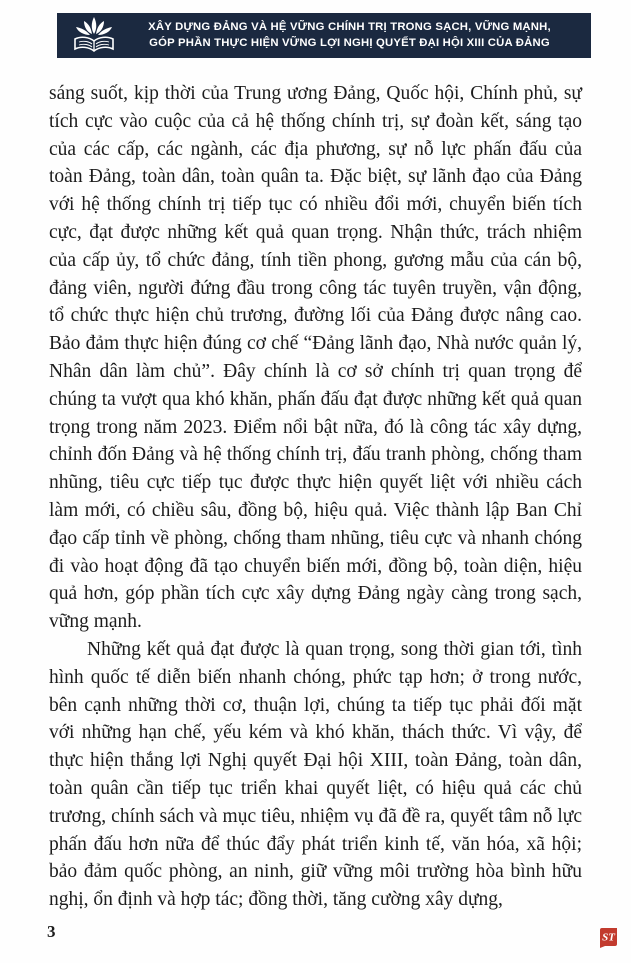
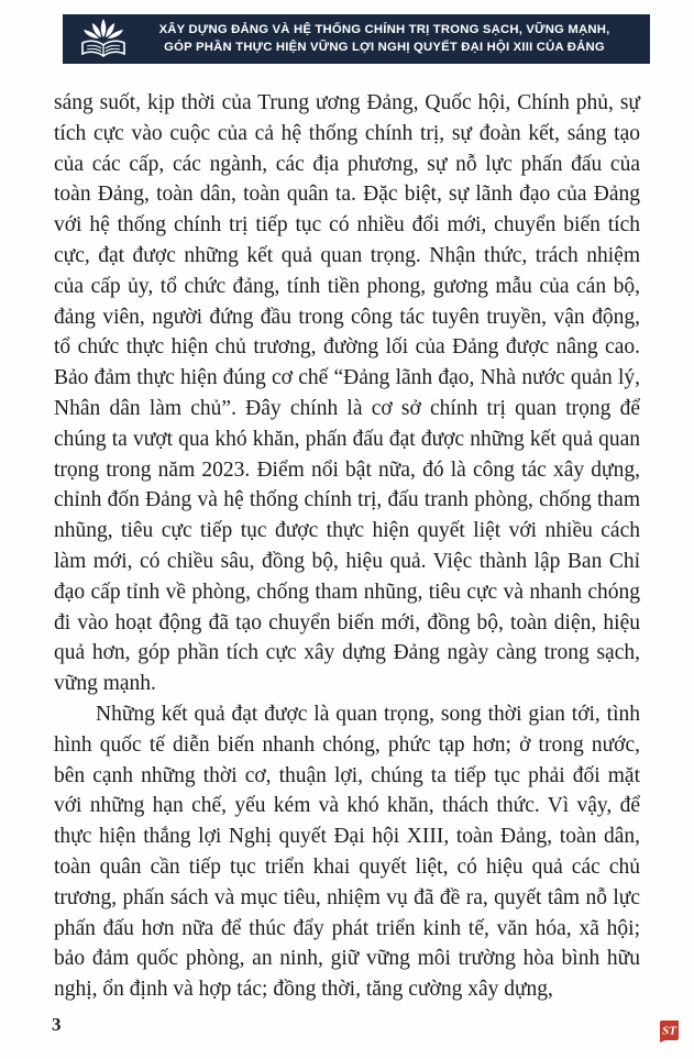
- XÂY DỰNG ĐẢNG VÀ HỆ VỮNG CHÍNH TRỊ TRONG SẠCH, VỮNG MẠNH,
+ XÂY DỰNG ĐẢNG VÀ HỆ THỐNG CHÍNH TRỊ TRONG SẠCH, VỮNG MẠNH,
  GÓP PHẦN THỰC HIỆN VỮNG LỢI NGHỊ QUYẾT ĐẠI HỘI XIII CỦA ĐẢNG
  sáng suốt, kịp thời của Trung ương Đảng, Quốc hội, Chính phủ, sự tích cực vào cuộc của cả hệ thống chính trị, sự đoàn kết, sáng tạo của các cấp, các ngành, các địa phương, sự nỗ lực phấn đấu của toàn Đảng, toàn dân, toàn quân ta. Đặc biệt, sự lãnh đạo của Đảng với hệ thống chính trị tiếp tục có nhiều đổi mới, chuyển biến tích cực, đạt được những kết quả quan trọng. Nhận thức, trách nhiệm của cấp ủy, tổ chức đảng, tính tiền phong, gương mẫu của cán bộ, đảng viên, người đứng đầu trong công tác tuyên truyền, vận động, tổ chức thực hiện chủ trương, đường lối của Đảng được nâng cao. Bảo đảm thực hiện đúng cơ chế “Đảng lãnh đạo, Nhà nước quản lý, Nhân dân làm chủ”. Đây chính là cơ sở chính trị quan trọng để chúng ta vượt qua khó khăn, phấn đấu đạt được những kết quả quan trọng trong năm 2023. Điểm nổi bật nữa, đó là công tác xây dựng, chỉnh đốn Đảng và hệ thống chính trị, đấu tranh phòng, chống tham nhũng, tiêu cực tiếp tục được thực hiện quyết liệt với nhiều cách làm mới, có chiều sâu, đồng bộ, hiệu quả. Việc thành lập Ban Chỉ đạo cấp tỉnh về phòng, chống tham nhũng, tiêu cực và nhanh chóng đi vào hoạt động đã tạo chuyển biến mới, đồng bộ, toàn diện, hiệu quả hơn, góp phần tích cực xây dựng Đảng ngày càng trong sạch, vững mạnh.
- Những kết quả đạt được là quan trọng, song thời gian tới, tình hình quốc tế diễn biến nhanh chóng, phức tạp hơn; ở trong nước, bên cạnh những thời cơ, thuận lợi, chúng ta tiếp tục phải đối mặt với những hạn chế, yếu kém và khó khăn, thách thức. Vì vậy, để thực hiện thắng lợi Nghị quyết Đại hội XIII, toàn Đảng, toàn dân, toàn quân cần tiếp tục triển khai quyết liệt, có hiệu quả các chủ trương, chính sách và mục tiêu, nhiệm vụ đã đề ra, quyết tâm nỗ lực phấn đấu hơn nữa để thúc đẩy phát triển kinh tế, văn hóa, xã hội; bảo đảm quốc phòng, an ninh, giữ vững môi trường hòa bình hữu nghị, ổn định và hợp tác; đồng thời, tăng cường xây dựng,
+ Những kết quả đạt được là quan trọng, song thời gian tới, tình hình quốc tế diễn biến nhanh chóng, phức tạp hơn; ở trong nước, bên cạnh những thời cơ, thuận lợi, chúng ta tiếp tục phải đối mặt với những hạn chế, yếu kém và khó khăn, thách thức. Vì vậy, để thực hiện thắng lợi Nghị quyết Đại hội XIII, toàn Đảng, toàn dân, toàn quân cần tiếp tục triển khai quyết liệt, có hiệu quả các chủ trương, phấn sách và mục tiêu, nhiệm vụ đã đề ra, quyết tâm nỗ lực phấn đấu hơn nữa để thúc đẩy phát triển kinh tế, văn hóa, xã hội; bảo đảm quốc phòng, an ninh, giữ vững môi trường hòa bình hữu nghị, ổn định và hợp tác; đồng thời, tăng cường xây dựng,
  3
  ST
